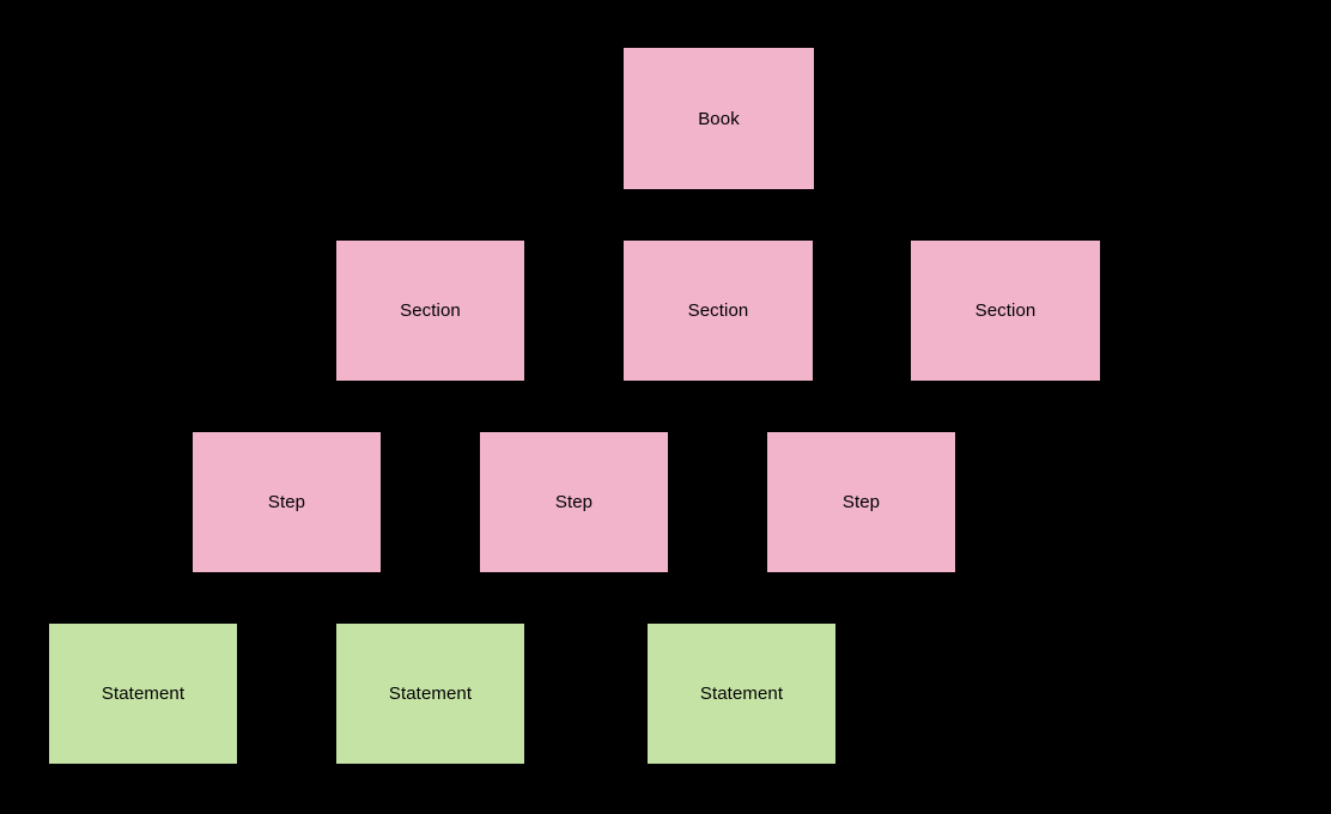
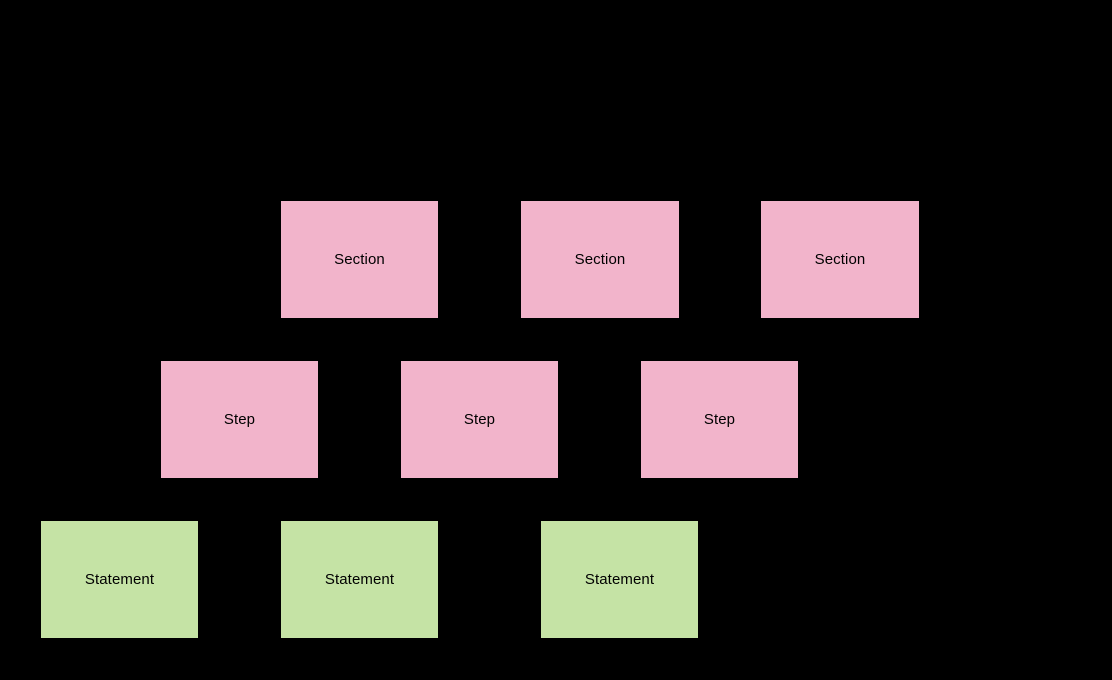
- Book
  Section
  Section
  Section
  Step
  Step
  Step
  Statement
  Statement
  Statement
